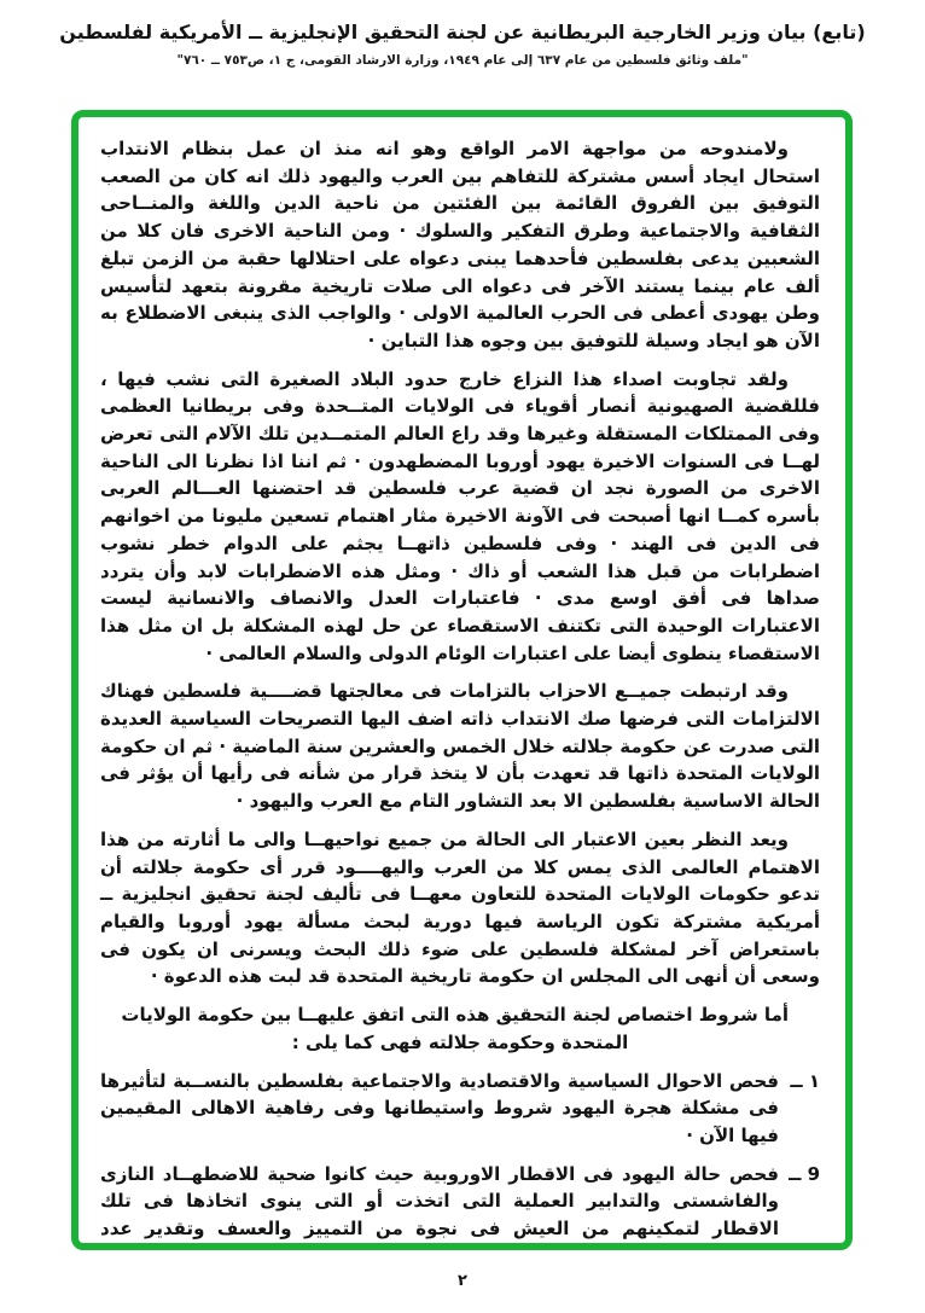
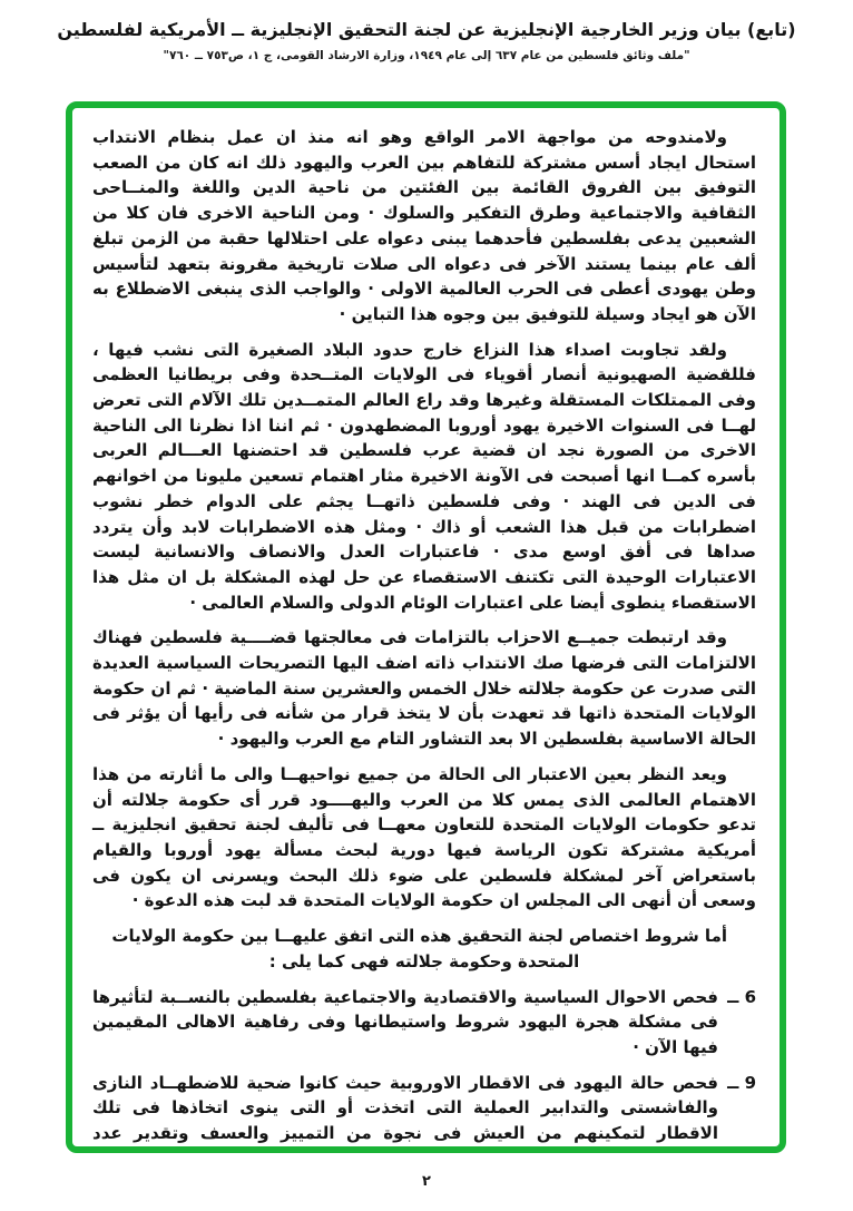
- (تابع) بيان وزير الخارجية البريطانية عن لجنة التحقيق الإنجليزية ــ الأمريكية لفلسطين
+ (تابع) بيان وزير الخارجية الإنجليزية عن لجنة التحقيق الإنجليزية ــ الأمريكية لفلسطين
  "ملف وثائق فلسطين من عام ٦٣٧ إلى عام ١٩٤٩، وزارة الارشاد القومى، ج ١، ص٧٥٣ ــ ٧٦٠"
  ولامندوحه من مواجهة الامر الواقع وهو انه منذ ان عمل بنظام الانتداب استحال ايجاد أسس مشتركة للتفاهم بين العرب واليهود ذلك انه كان من الصعب التوفيق بين الفروق القائمة بين الفئتين من ناحية الدين واللغة والمنــاحى الثقافية والاجتماعية وطرق التفكير والسلوك · ومن الناحية الاخرى فان كلا من الشعبين يدعى بفلسطين فأحدهما يبنى دعواه على احتلالها حقبة من الزمن تبلغ ألف عام بينما يستند الآخر فى دعواه الى صلات تاريخية مقرونة بتعهد لتأسيس وطن يهودى أعطى فى الحرب العالمية الاولى · والواجب الذى ينبغى الاضطلاع به الآن هو ايجاد وسيلة للتوفيق بين وجوه هذا التباين ·
  ولقد تجاوبت اصداء هذا النزاع خارج حدود البلاد الصغيرة التى نشب فيها ، فللقضية الصهيونية أنصار أقوياء فى الولايات المتــحدة وفى بريطانيا العظمى وفى الممتلكات المستقلة وغيرها وقد راع العالم المتمــدين تلك الآلام التى تعرض لهــا فى السنوات الاخيرة يهود أوروبا المضطهدون · ثم اننا اذا نظرنا الى الناحية الاخرى من الصورة نجد ان قضية عرب فلسطين قد احتضنها العـــالم العربى بأسره كمــا انها أصبحت فى الآونة الاخيرة مثار اهتمام تسعين مليونا من اخوانهم فى الدين فى الهند · وفى فلسطين ذاتهــا يجثم على الدوام خطر نشوب اضطرابات من قبل هذا الشعب أو ذاك · ومثل هذه الاضطرابات لابد وأن يتردد صداها فى أفق اوسع مدى · فاعتبارات العدل والانصاف والانسانية ليست الاعتبارات الوحيدة التى تكتنف الاستقصاء عن حل لهذه المشكلة بل ان مثل هذا الاستقصاء ينطوى أيضا على اعتبارات الوئام الدولى والسلام العالمى ·
  وقد ارتبطت جميــع الاحزاب بالتزامات فى معالجتها قضــــية فلسطين فهناك الالتزامات التى فرضها صك الانتداب ذاته اضف اليها التصريحات السياسية العديدة التى صدرت عن حكومة جلالته خلال الخمس والعشرين سنة الماضية · ثم ان حكومة الولايات المتحدة ذاتها قد تعهدت بأن لا يتخذ قرار من شأنه فى رأيها أن يؤثر فى الحالة الاساسية بفلسطين الا بعد التشاور التام مع العرب واليهود ·
- ويعد النظر بعين الاعتبار الى الحالة من جميع نواحيهــا والى ما أثارته من هذا الاهتمام العالمى الذى يمس كلا من العرب واليهــــود قرر أى حكومة جلالته أن تدعو حكومات الولايات المتحدة للتعاون معهــا فى تأليف لجنة تحقيق انجليزية ــ أمريكية مشتركة تكون الرياسة فيها دورية لبحث مسألة يهود أوروبا والقيام باستعراض آخر لمشكلة فلسطين على ضوء ذلك البحث ويسرنى ان يكون فى وسعى أن أنهى الى المجلس ان حكومة تاريخية المتحدة قد لبت هذه الدعوة ·
+ ويعد النظر بعين الاعتبار الى الحالة من جميع نواحيهــا والى ما أثارته من هذا الاهتمام العالمى الذى يمس كلا من العرب واليهــــود قرر أى حكومة جلالته أن تدعو حكومات الولايات المتحدة للتعاون معهــا فى تأليف لجنة تحقيق انجليزية ــ أمريكية مشتركة تكون الرياسة فيها دورية لبحث مسألة يهود أوروبا والقيام باستعراض آخر لمشكلة فلسطين على ضوء ذلك البحث ويسرنى ان يكون فى وسعى أن أنهى الى المجلس ان حكومة الولايات المتحدة قد لبت هذه الدعوة ·
  أما شروط اختصاص لجنة التحقيق هذه التى اتفق عليهــا بين حكومة الولايات
  المتحدة وحكومة جلالته فهى كما يلى :
- ١ ــ
+ 6 ــ
  فحص الاحوال السياسية والاقتصادية والاجتماعية بفلسطين بالنســبة لتأثيرها فى مشكلة هجرة اليهود شروط واستيطانها وفى رفاهية الاهالى المقيمين فيها الآن ·
  9 ــ
  فحص حالة اليهود فى الاقطار الاوروبية حيث كانوا ضحية للاضطهــاد النازى والفاشستى والتدابير العملية التى اتخذت أو التى ينوى اتخاذها فى تلك الاقطار لتمكينهم من العيش فى نجوة من التمييز والعسف وتقدير عدد
  ٢
